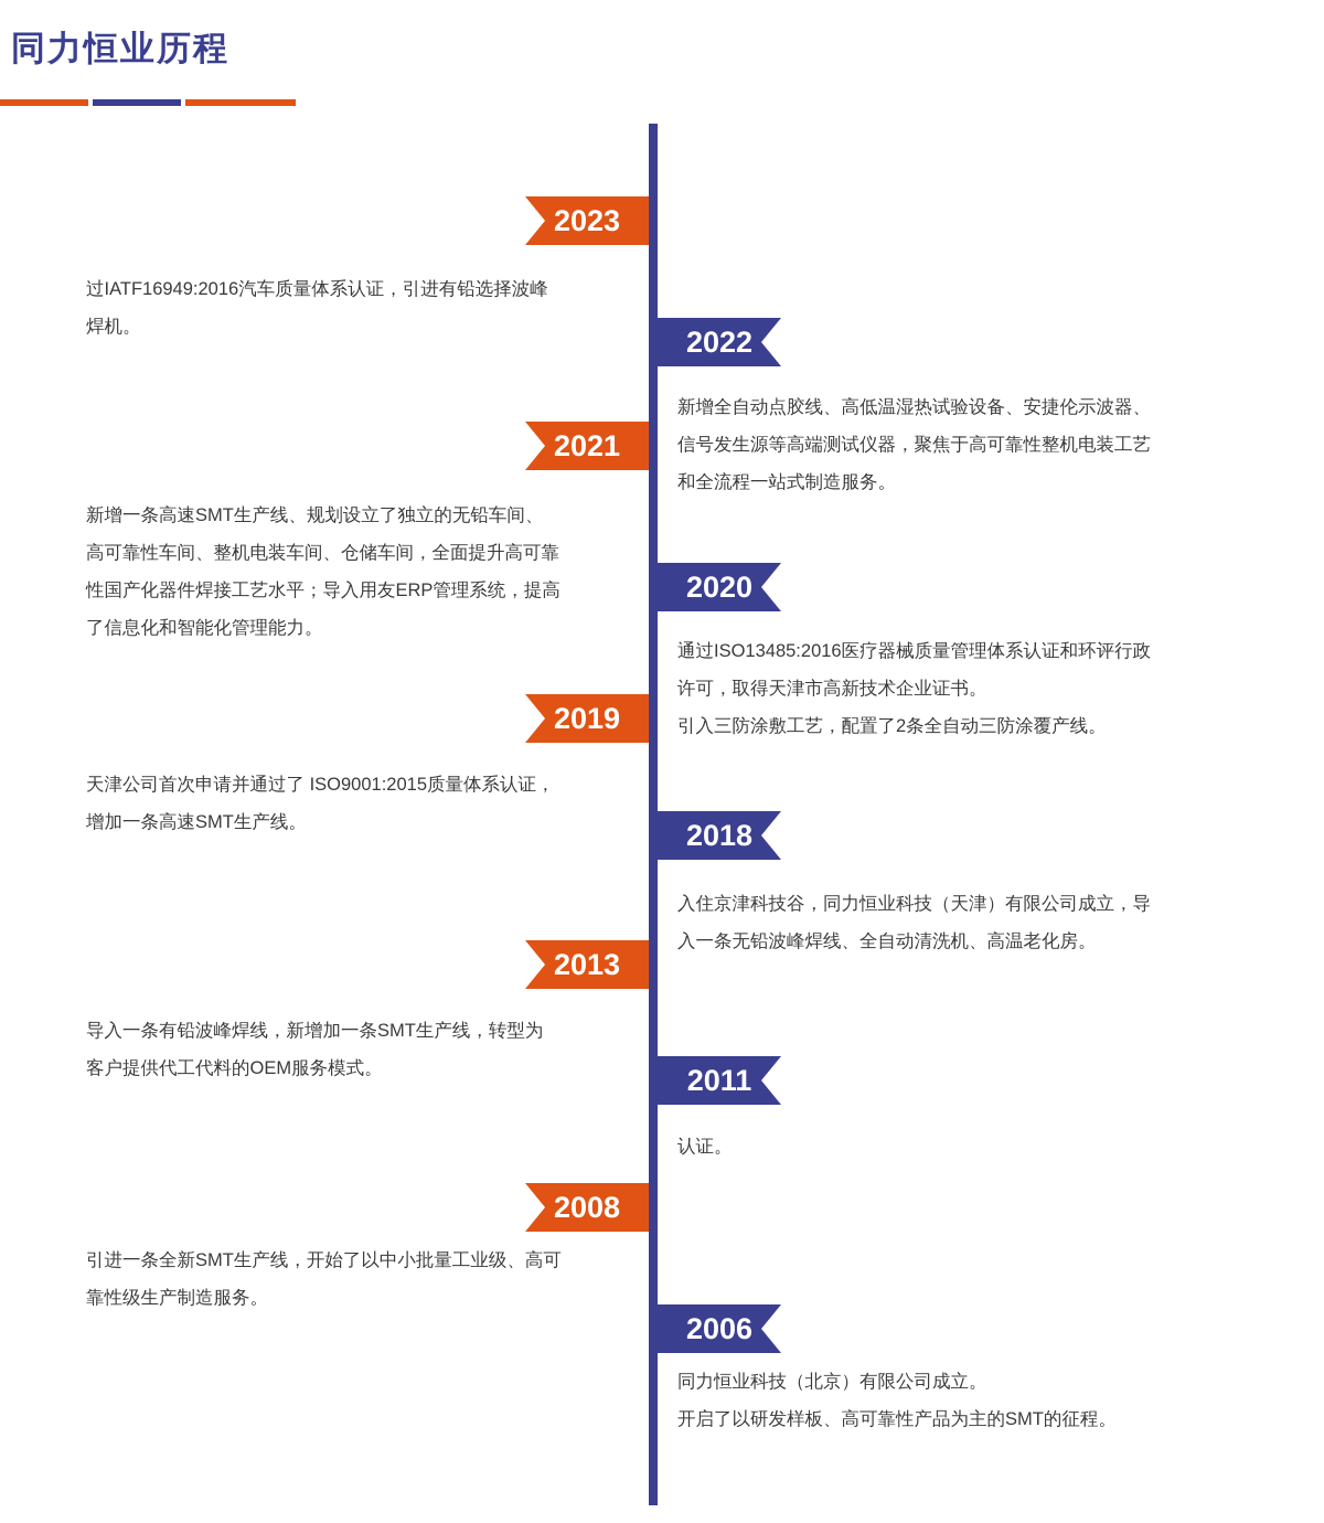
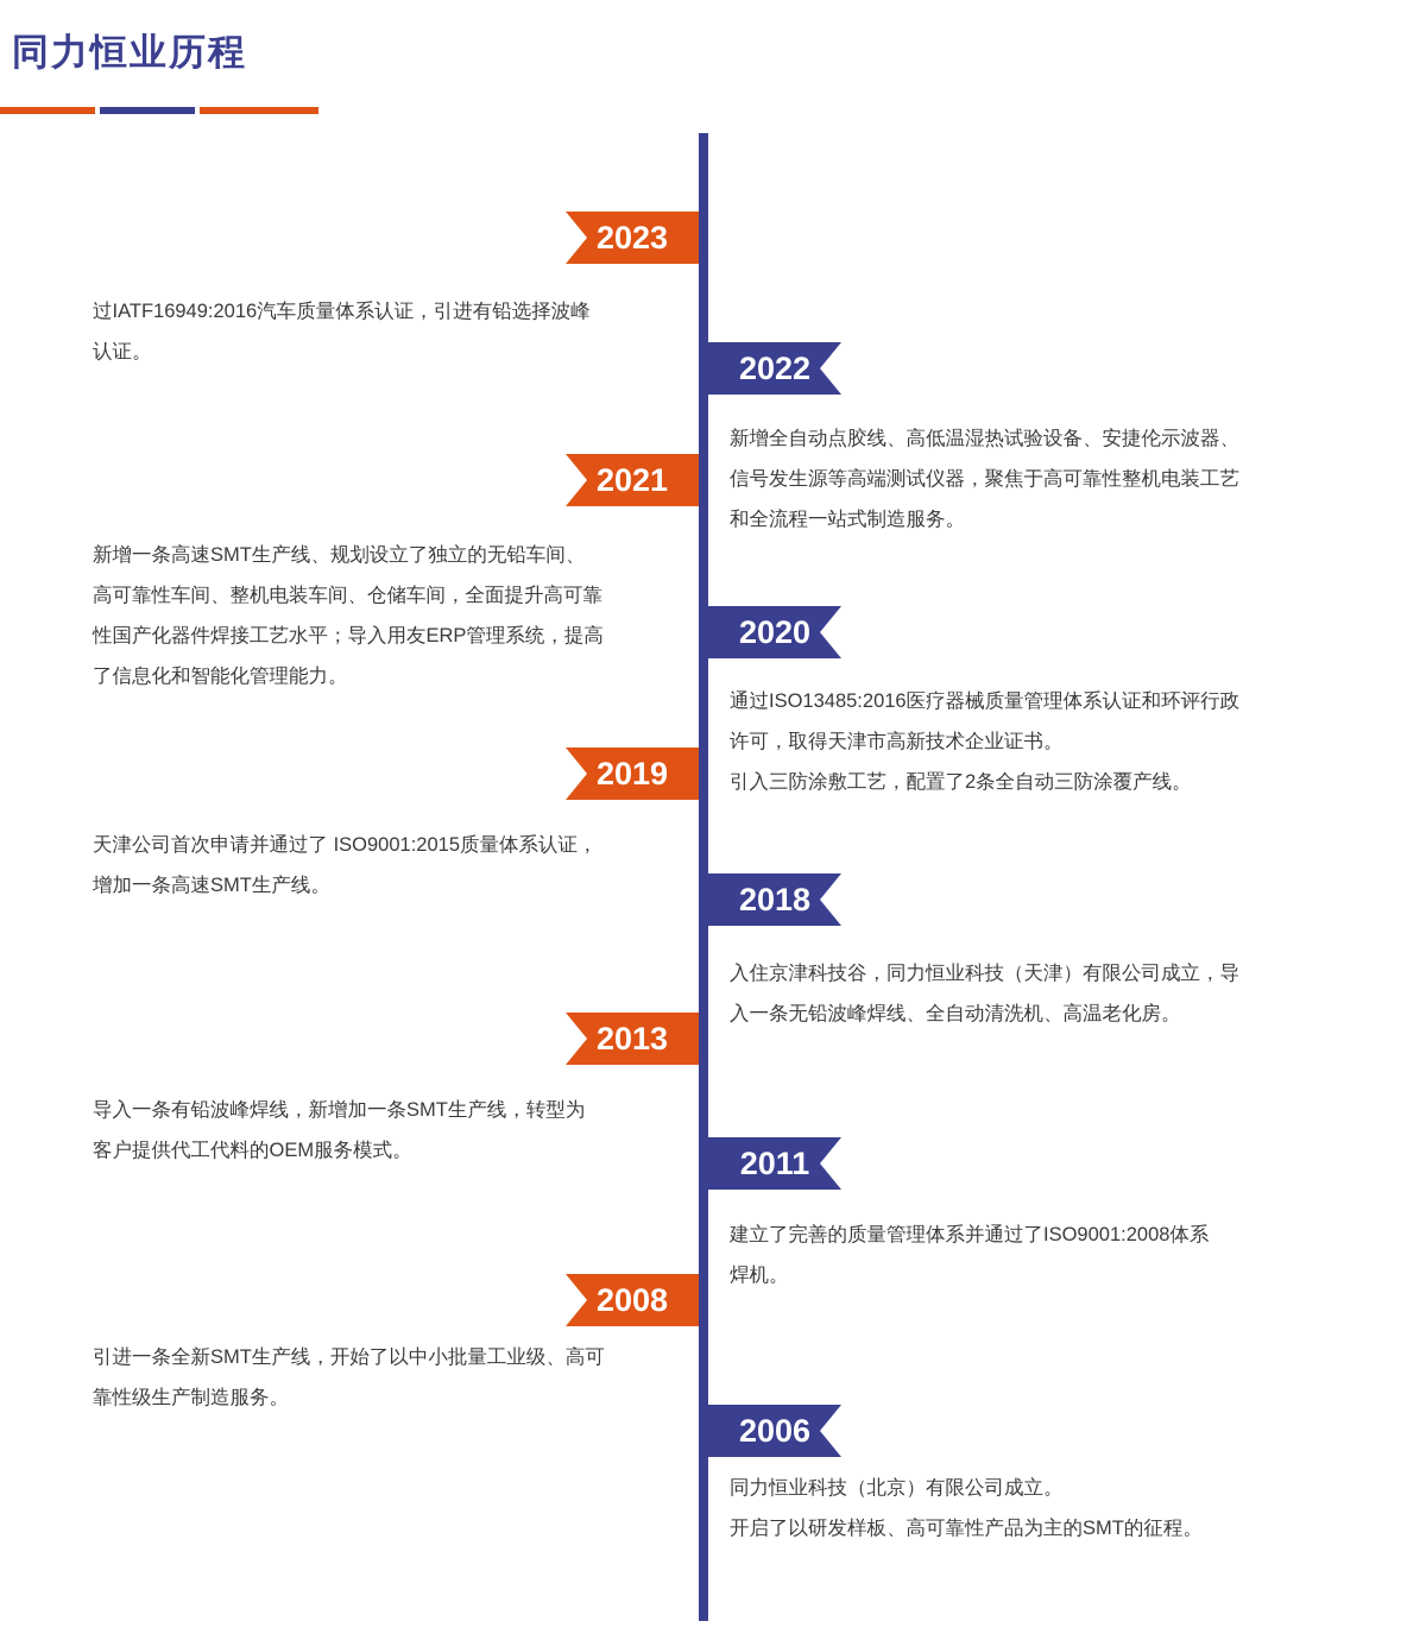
  同力恒业历程
  2023
  过IATF16949:2016汽车质量体系认证，引进有铅选择波峰
- 焊机。
+ 认证。
  2022
  新增全自动点胶线、高低温湿热试验设备、安捷伦示波器、
  信号发生源等高端测试仪器，聚焦于高可靠性整机电装工艺
  和全流程一站式制造服务。
  2021
  新增一条高速SMT生产线、规划设立了独立的无铅车间、
  高可靠性车间、整机电装车间、仓储车间，全面提升高可靠
  性国产化器件焊接工艺水平；导入用友ERP管理系统，提高
  了信息化和智能化管理能力。
  2020
  通过ISO13485:2016医疗器械质量管理体系认证和环评行政
  许可，取得天津市高新技术企业证书。
  引入三防涂敷工艺，配置了2条全自动三防涂覆产线。
  2019
  天津公司首次申请并通过了 ISO9001:2015质量体系认证，
  增加一条高速SMT生产线。
  2018
  入住京津科技谷，同力恒业科技（天津）有限公司成立，导
  入一条无铅波峰焊线、全自动清洗机、高温老化房。
  2013
  导入一条有铅波峰焊线，新增加一条SMT生产线，转型为
  客户提供代工代料的OEM服务模式。
  2011
+ 建立了完善的质量管理体系并通过了ISO9001:2008体系
- 认证。
+ 焊机。
  2008
  引进一条全新SMT生产线，开始了以中小批量工业级、高可
  靠性级生产制造服务。
  2006
  同力恒业科技（北京）有限公司成立。
  开启了以研发样板、高可靠性产品为主的SMT的征程。
